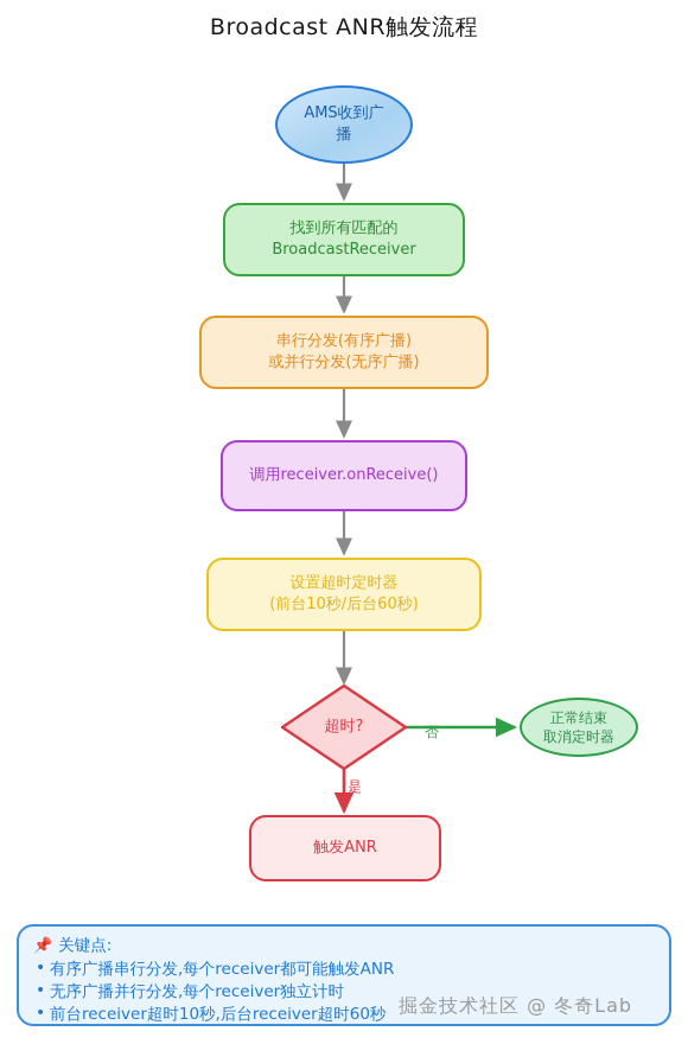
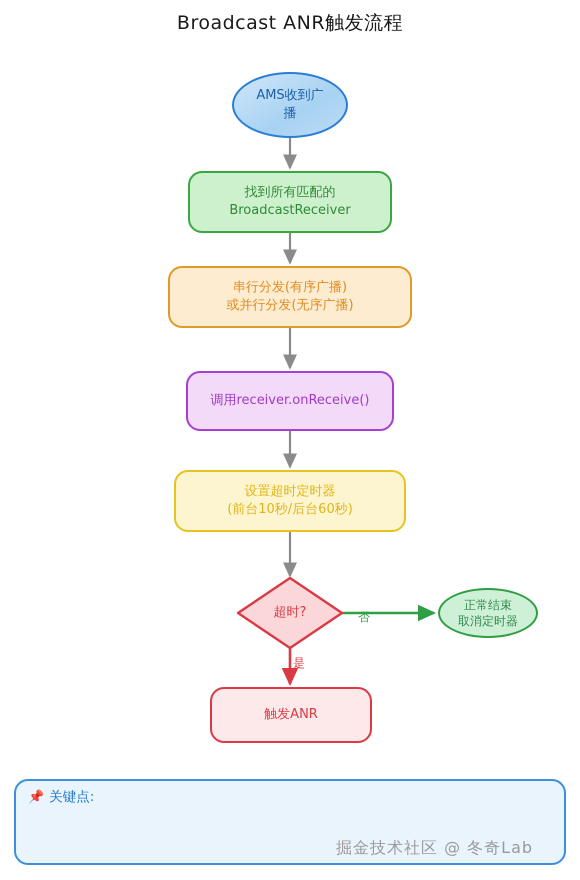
  Broadcast ANR触发流程
  AMS收到广
  播
  找到所有匹配的
  BroadcastReceiver
  串行分发(有序广播)
  或并行分发(无序广播)
  调用receiver.onReceive()
  设置超时定时器
  (前台10秒/后台60秒)
  超时?
  正常结束
  取消定时器
  触发ANR
  否
  是
  📌
  关键点:
- 有序广播串行分发,每个receiver都可能触发ANR
- 无序广播并行分发,每个receiver独立计时
- 前台receiver超时10秒,后台receiver超时60秒
  掘金技术社区 @ 冬奇Lab
